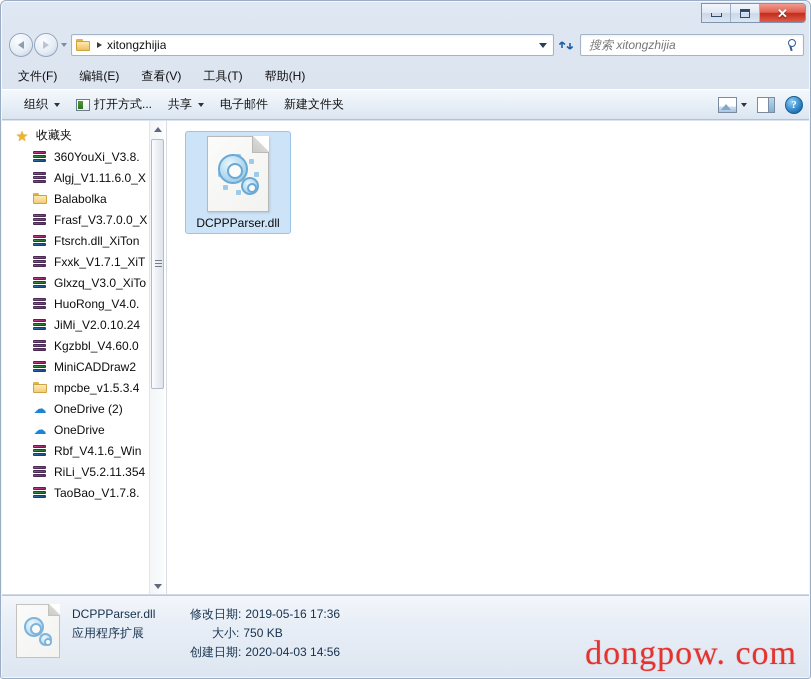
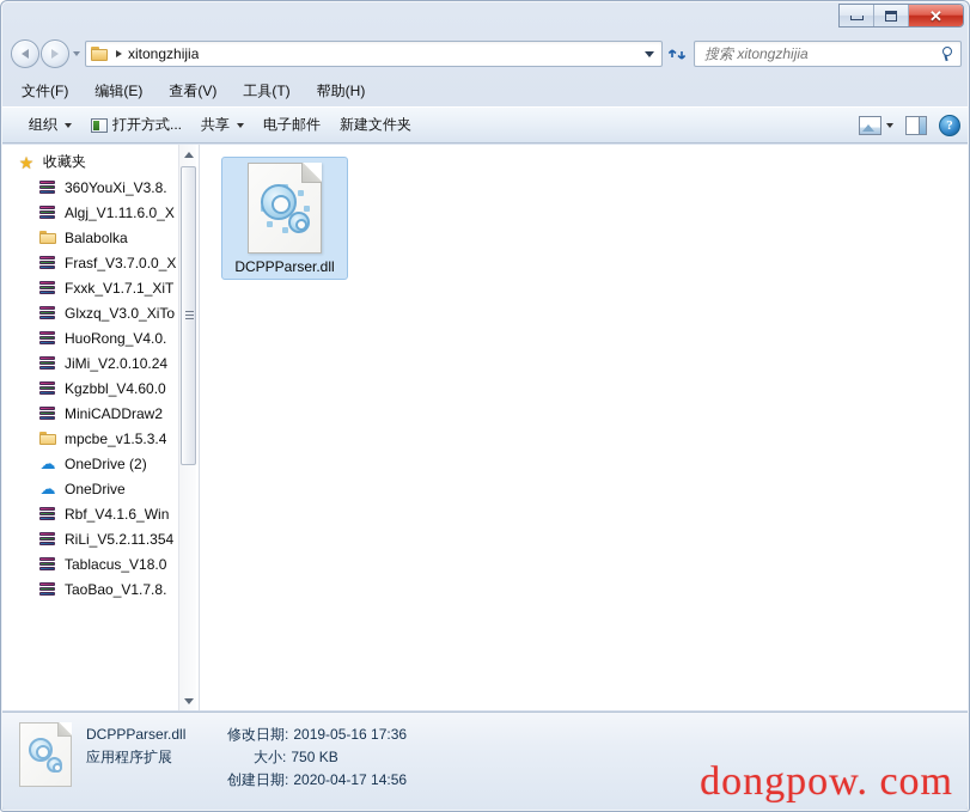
  ✕
  xitongzhijia
  搜索 xitongzhijia
  文件(F)
  编辑(E)
  查看(V)
  工具(T)
  帮助(H)
  组织
  打开方式...
  共享
  电子邮件
  新建文件夹
  ?
  ★
  收藏夹
  360YouXi_V3.8.
  Algj_V1.11.6.0_X
  Balabolka
  Frasf_V3.7.0.0_X
- Ftsrch.dll_XiTon
  Fxxk_V1.7.1_XiT
  Glxzq_V3.0_XiTo
  HuoRong_V4.0.
  JiMi_V2.0.10.24
  Kgzbbl_V4.60.0
  MiniCADDraw2
  mpcbe_v1.5.3.4
  ☁
  OneDrive (2)
  ☁
  OneDrive
  Rbf_V4.1.6_Win
  RiLi_V5.2.11.354
+ Tablacus_V18.0
  TaoBao_V1.7.8.
  DCPPParser.dll
  DCPPParser.dll
  修改日期:
  2019-05-16 17:36
  应用程序扩展
  大小:
  750 KB
  创建日期:
- 2020-04-03 14:56
+ 2020-04-17 14:56
  dongpow. com
